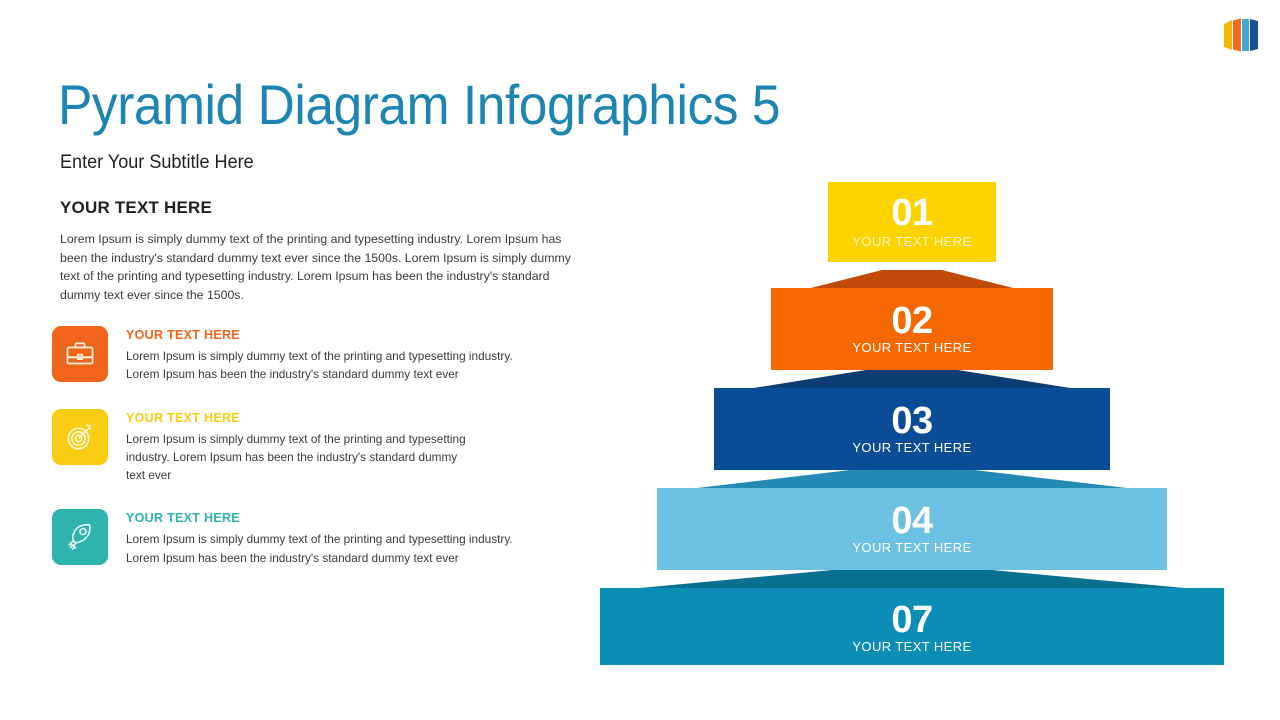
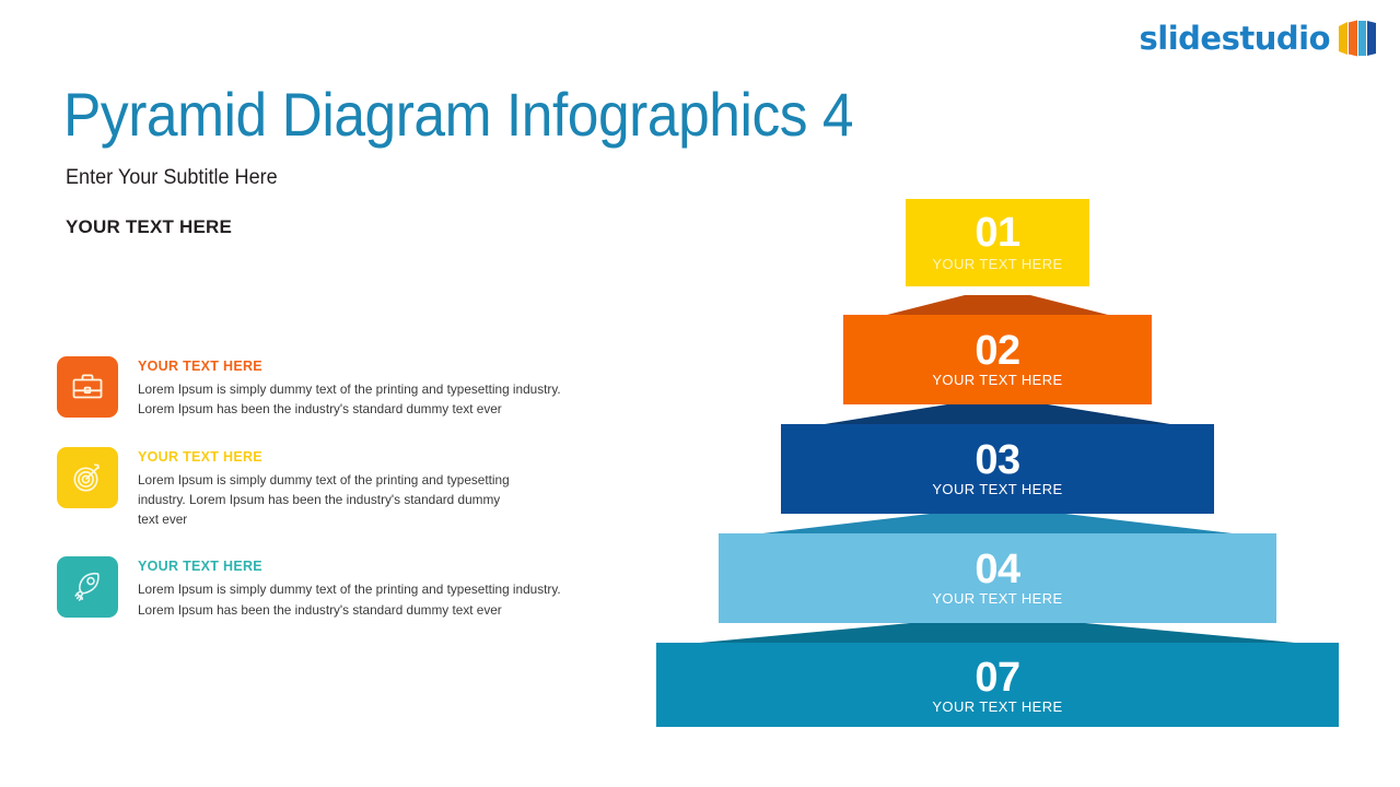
+ slidestudio
- Pyramid Diagram Infographics 5
+ Pyramid Diagram Infographics 4
  Enter Your Subtitle Here
  YOUR TEXT HERE
- Lorem Ipsum is simply dummy text of the printing and typesetting industry. Lorem Ipsum has been the industry's standard dummy text ever since the 1500s. Lorem Ipsum is simply dummy text of the printing and typesetting industry. Lorem Ipsum has been the industry's standard dummy text ever since the 1500s.
  YOUR TEXT HERE
  Lorem Ipsum is simply dummy text of the printing and typesetting industry. Lorem Ipsum has been the industry's standard dummy text ever
  YOUR TEXT HERE
  Lorem Ipsum is simply dummy text of the printing and typesetting industry. Lorem Ipsum has been the industry's standard dummy text ever
  YOUR TEXT HERE
  Lorem Ipsum is simply dummy text of the printing and typesetting industry. Lorem Ipsum has been the industry's standard dummy text ever
  07
  YOUR TEXT HERE
  04
  YOUR TEXT HERE
  03
  YOUR TEXT HERE
  02
  YOUR TEXT HERE
  01
  YOUR TEXT HERE
